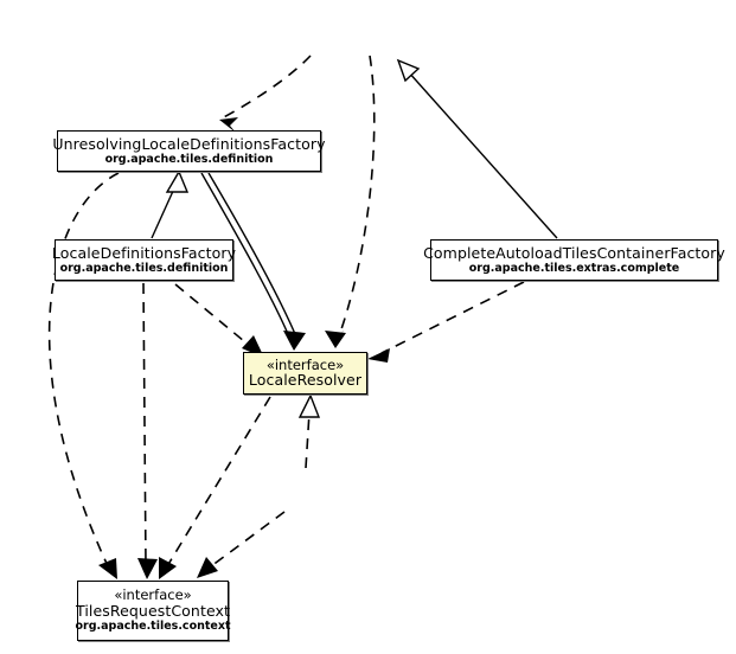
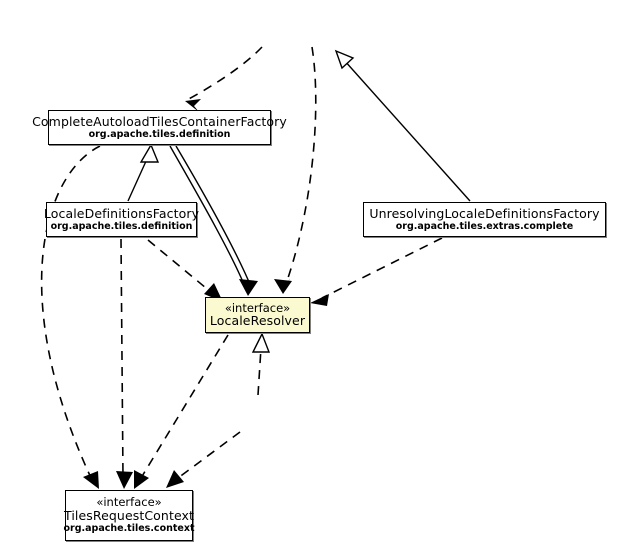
- UnresolvingLocaleDefinitionsFactory
+ CompleteAutoloadTilesContainerFactory
  org.apache.tiles.definition
  LocaleDefinitionsFactory
  org.apache.tiles.definition
- CompleteAutoloadTilesContainerFactory
+ UnresolvingLocaleDefinitionsFactory
  org.apache.tiles.extras.complete
  «interface»
  LocaleResolver
  «interface»
  TilesRequestContext
  org.apache.tiles.context
